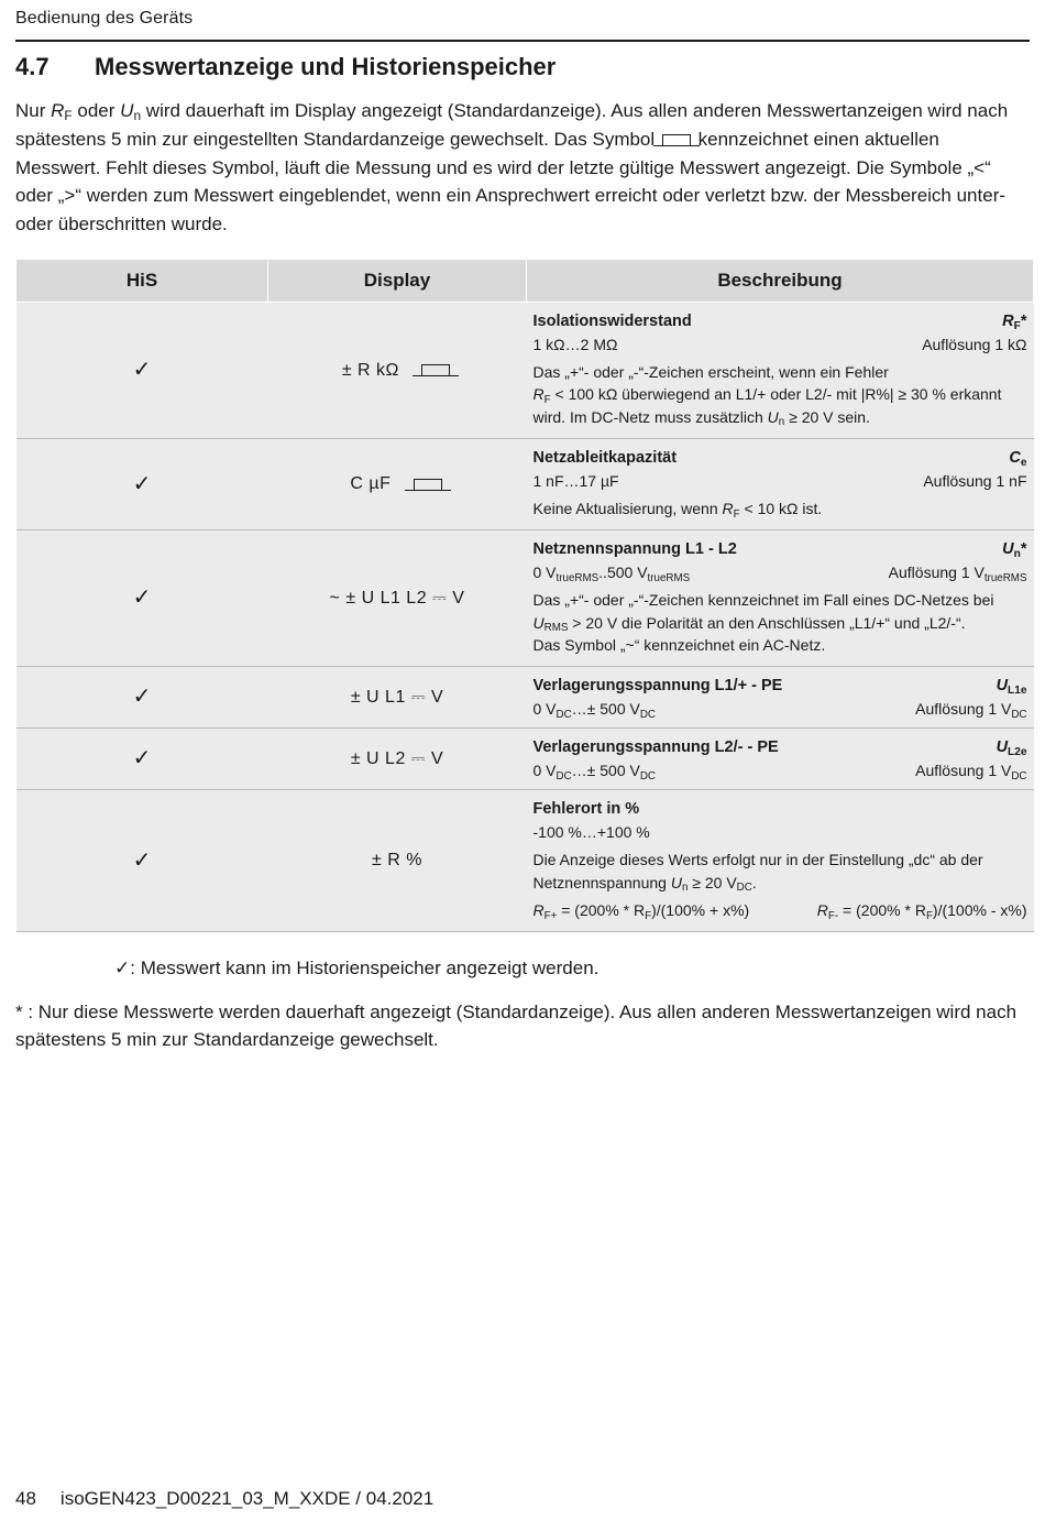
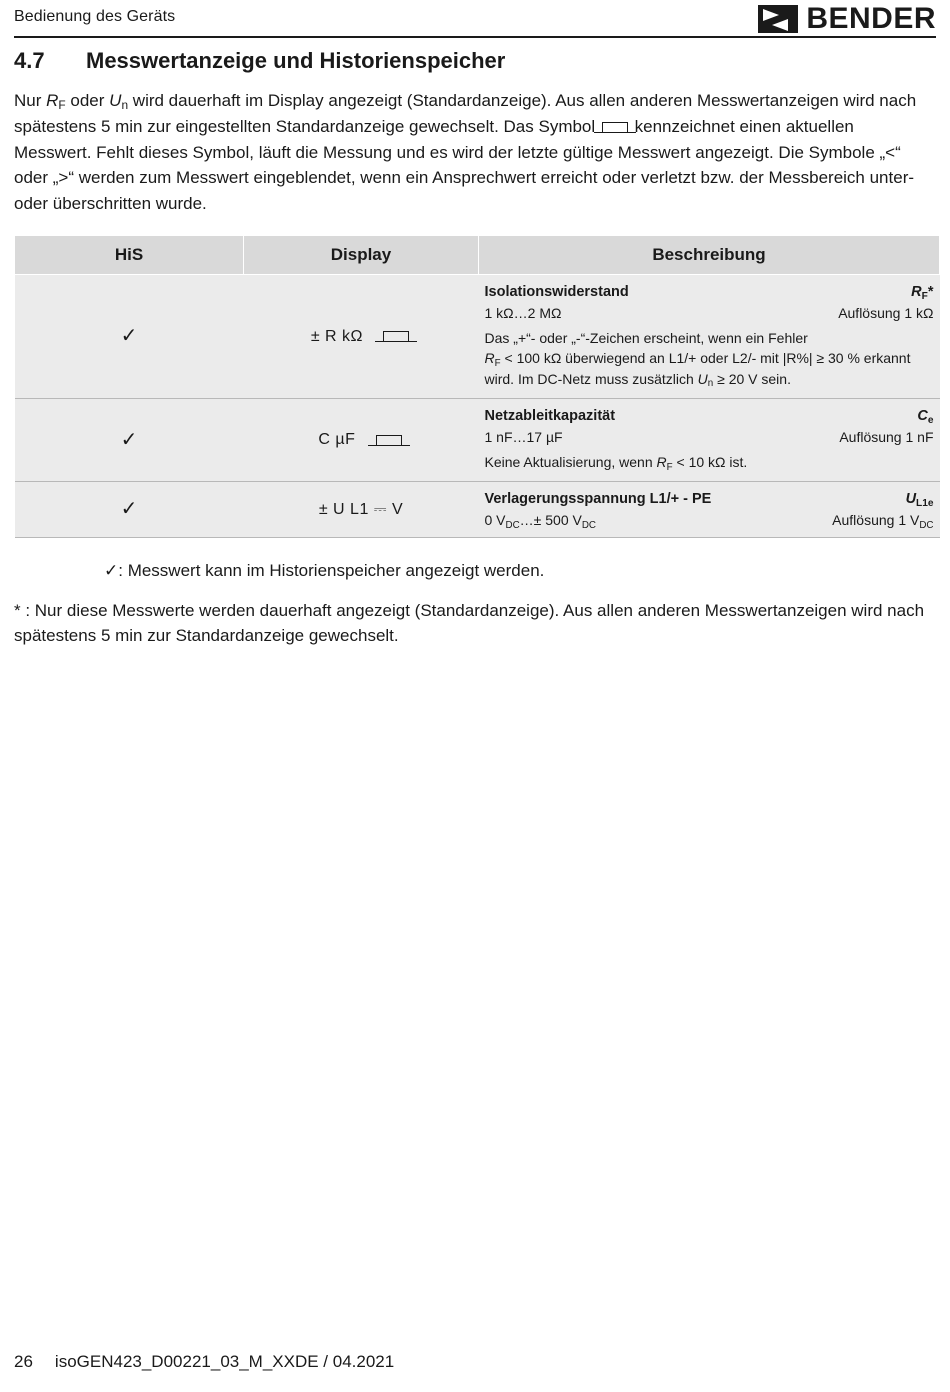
  Bedienung des Geräts
+ BENDER
  4.7
  Messwertanzeige und Historienspeicher
  Nur RF oder Un wird dauerhaft im Display angezeigt (Standardanzeige). Aus allen anderen Messwertanzeigen wird nach spätestens 5 min zur eingestellten Standardanzeige gewechselt. Das Symbol kennzeichnet einen aktuellen Messwert. Fehlt dieses Symbol, läuft die Messung und es wird der letzte gültige Messwert angezeigt. Die Symbole „<“ oder „>“ werden zum Messwert eingeblendet, wenn ein Ansprechwert erreicht oder verletzt bzw. der Messbereich unter- oder überschritten wurde.
  HiS	Display	Beschreibung
  ✓	± R kΩ	Isolationswiderstand RF* 1 kΩ…2 MΩ Auflösung 1 kΩ Das „+“- oder „-“-Zeichen erscheint, wenn ein Fehler RF < 100 kΩ überwiegend an L1/+ oder L2/- mit |R%| ≥ 30 % erkannt wird. Im DC-Netz muss zusätzlich Un ≥ 20 V sein.
  ✓	C µF	Netzableitkapazität Ce 1 nF…17 µF Auflösung 1 nF Keine Aktualisierung, wenn RF < 10 kΩ ist.
- ✓	~ ± U L1 L2 ⎓ V	Netznennspannung L1 - L2 Un* 0 VtrueRMS..500 VtrueRMS Auflösung 1 VtrueRMS Das „+“- oder „-“-Zeichen kennzeichnet im Fall eines DC-Netzes bei URMS > 20 V die Polarität an den Anschlüssen „L1/+“ und „L2/-“. Das Symbol „~“ kennzeichnet ein AC-Netz.
  ✓	± U L1 ⎓ V	Verlagerungsspannung L1/+ - PE UL1e 0 VDC…± 500 VDC Auflösung 1 VDC
- ✓	± U L2 ⎓ V	Verlagerungsspannung L2/- - PE UL2e 0 VDC…± 500 VDC Auflösung 1 VDC
- ✓	± R %	Fehlerort in % -100 %…+100 % Die Anzeige dieses Werts erfolgt nur in der Einstellung „dc“ ab der Netznennspannung Un ≥ 20 VDC. RF+ = (200% * RF)/(100% + x%) RF- = (200% * RF)/(100% - x%)
  ✓: Messwert kann im Historienspeicher angezeigt werden.
  * : Nur diese Messwerte werden dauerhaft angezeigt (Standardanzeige). Aus allen anderen Messwertanzeigen wird nach spätestens 5 min zur Standardanzeige gewechselt.
- 48
+ 26
  isoGEN423_D00221_03_M_XXDE / 04.2021
